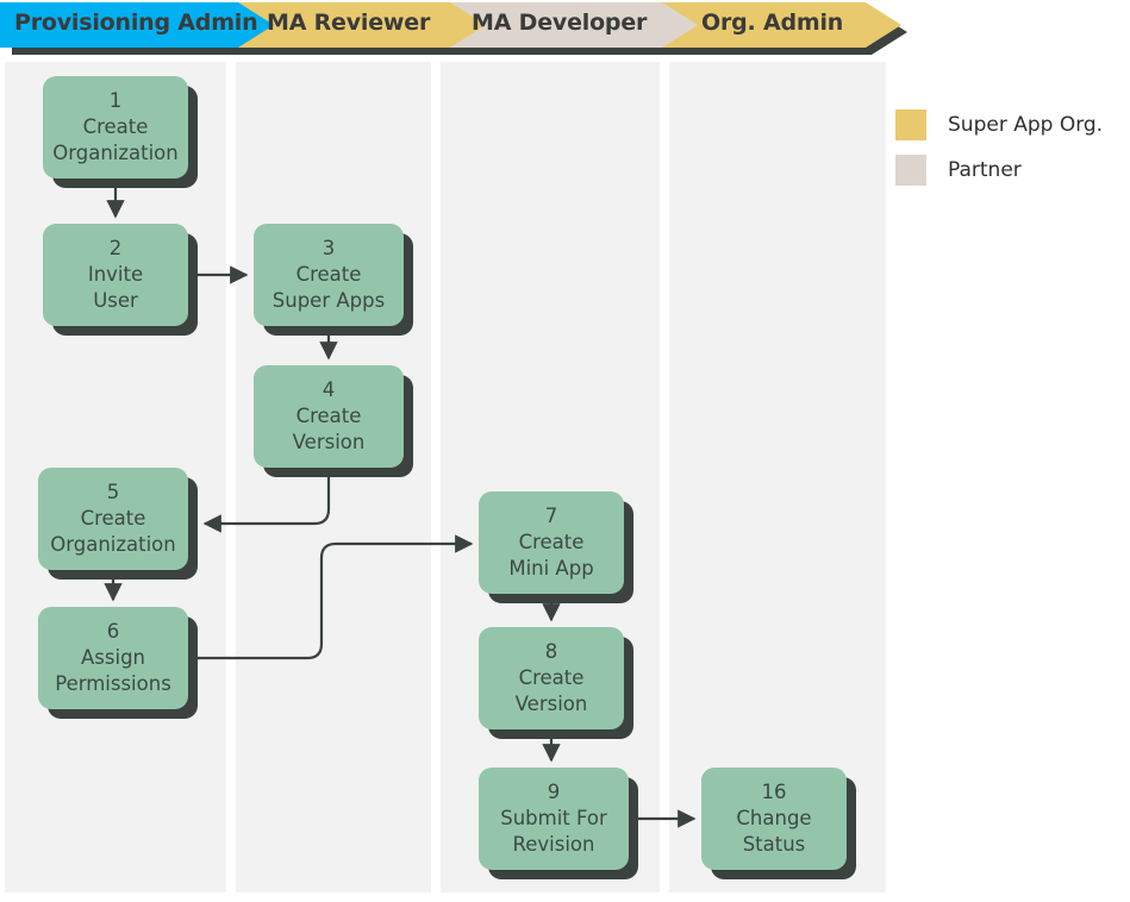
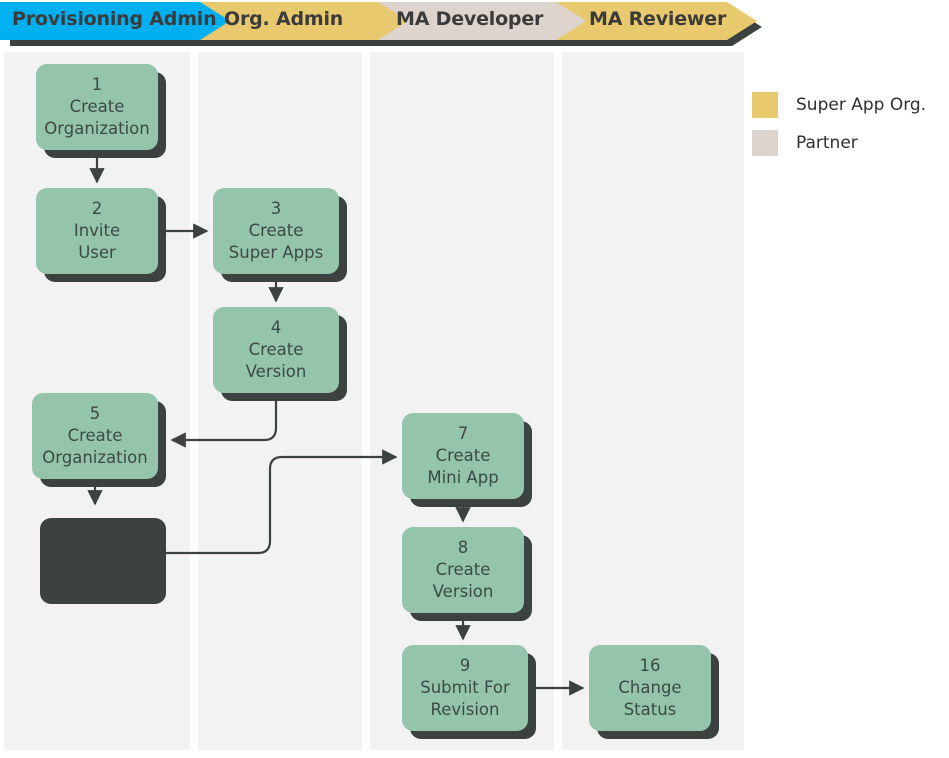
  Provisioning Adm
- MA Reviewer
+ Org. Admin
  MA Developer
- Org. Admin
+ MA Reviewer
  1
  Create
  Organization
  2
  Invite
  User
  3
  Create
  Super Apps
  4
  Create
  Version
  5
  Create
  Organization
- 6
- Assign
- Permissions
  7
  Create
  Mini App
  8
  Create
  Version
  9
  Submit For
  Revision
  16
  Change
  Status
  Super App Org.
  Partner
